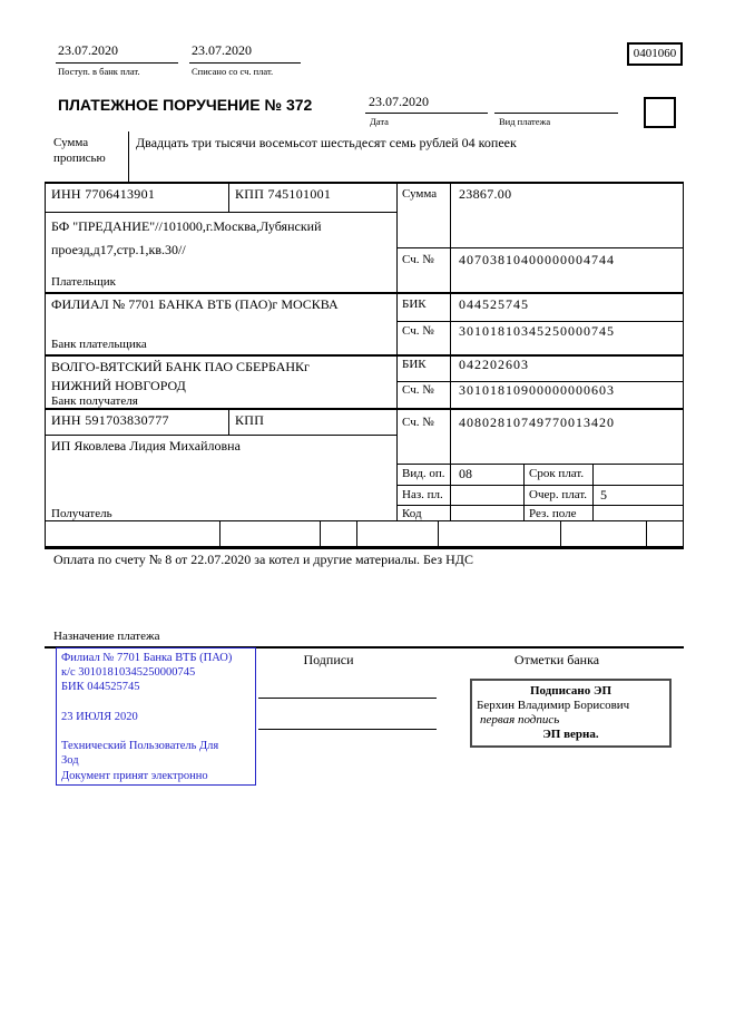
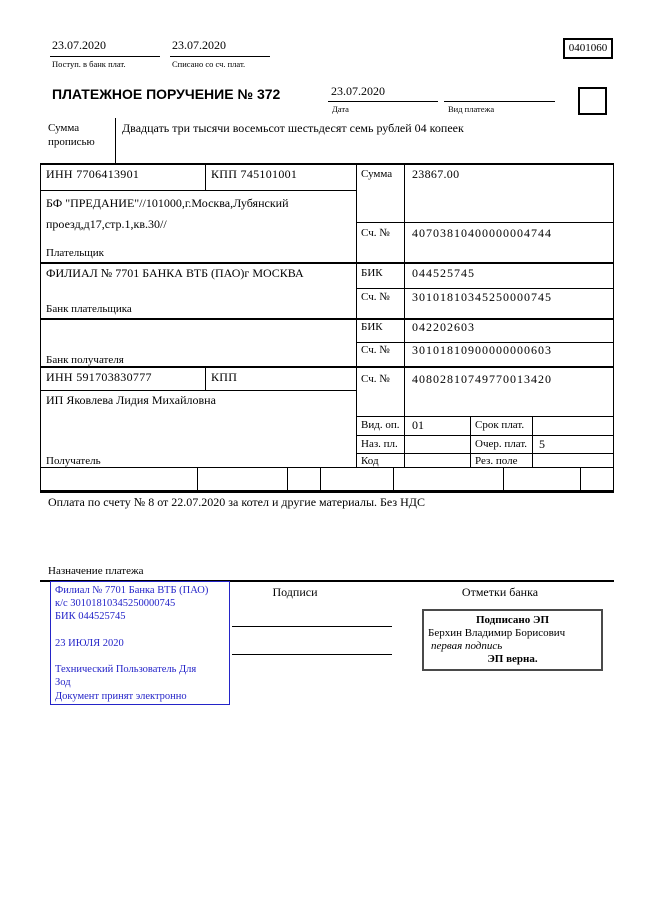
  23.07.2020
  Поступ. в банк плат.
  23.07.2020
  Списано со сч. плат.
  0401060
  ПЛАТЕЖНОЕ ПОРУЧЕНИЕ № 372
  23.07.2020
  Дата
  Вид платежа
  Сумма прописью
  Двадцать три тысячи восемьсот шестьдесят семь рублей 04 копеек
  ИНН 7706413901
  КПП 745101001
  Сумма
  23867.00
  БФ "ПРЕДАНИЕ"//101000,г.Москва,Лубянский проезд,д17,стр.1,кв.30//
  Сч. №
  40703810400000004744
  Плательщик
  ФИЛИАЛ № 7701 БАНКА ВТБ (ПАО)г МОСКВА
  БИК
  044525745
  Сч. №
  30101810345250000745
  Банк плательщика
- ВОЛГО-ВЯТСКИЙ БАНК ПАО СБЕРБАНКг НИЖНИЙ НОВГОРОД
  БИК
  042202603
  Сч. №
  30101810900000000603
  Банк получателя
  ИНН 591703830777
  КПП
  Сч. №
  40802810749770013420
  ИП Яковлева Лидия Михайловна
  Вид. оп.
- 08
+ 01
  Срок плат.
  Наз. пл.
  Очер. плат.
  5
  Код
  Рез. поле
  Получатель
  Оплата по счету № 8 от 22.07.2020 за котел и другие материалы. Без НДС
  Назначение платежа
  Подписи
  Отметки банка
  Филиал № 7701 Банка ВТБ (ПАО)
  к/с 30101810345250000745
  БИК 044525745
  23 ИЮЛЯ 2020
  Технический Пользователь Для
  Зод
  Документ принят электронно
  Подписано ЭП
  Берхин Владимир Борисович
  первая подпись
  ЭП верна.
